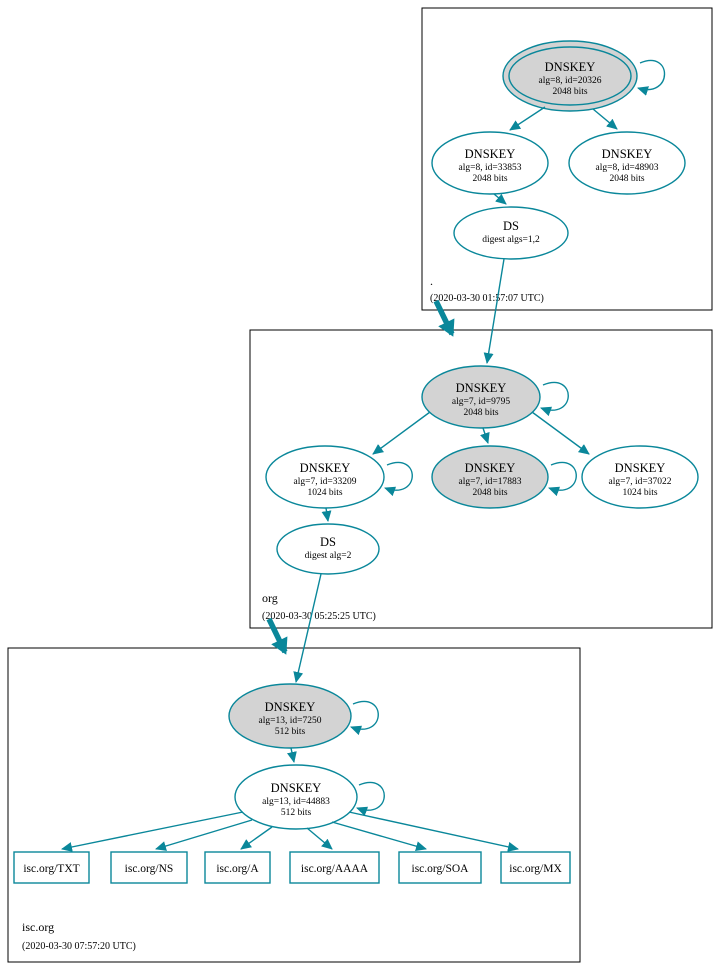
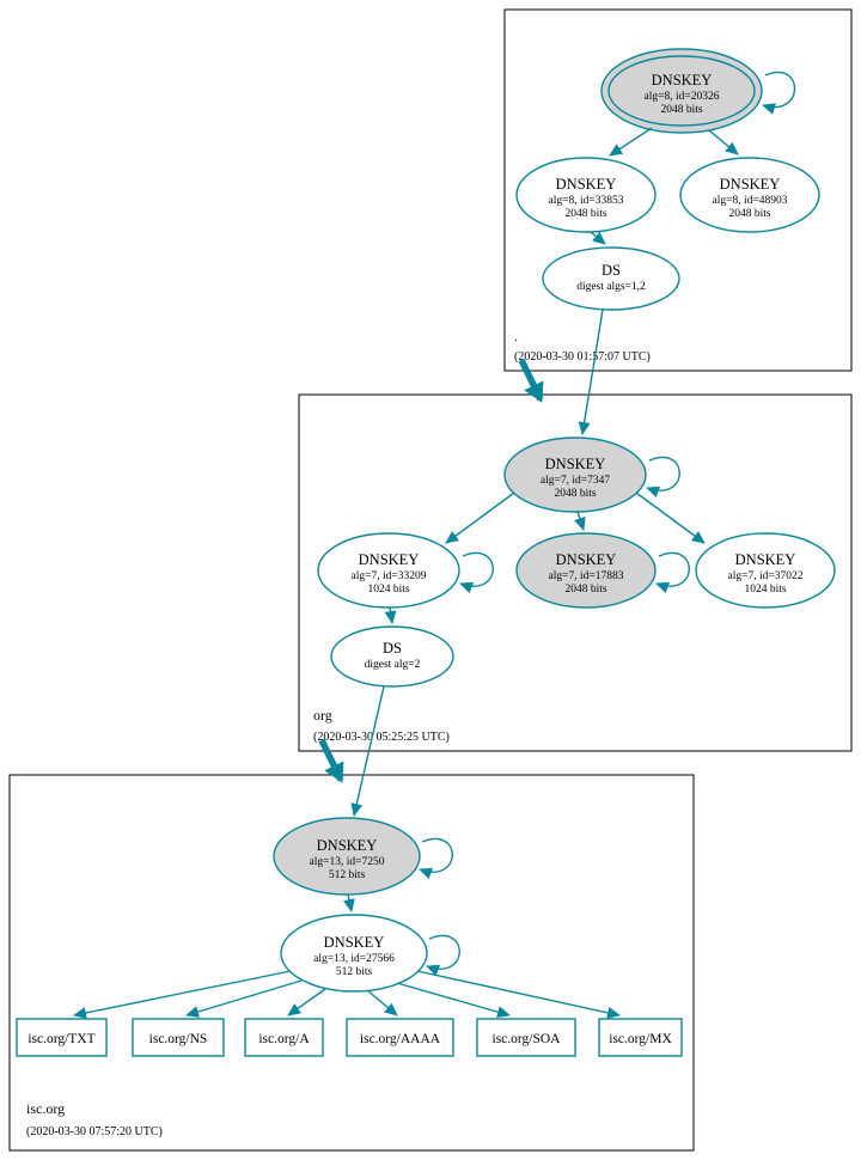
  .
  (2020-03-30 01:7:07 UTC)
  DNSKEY
  alg=8, id=20326
  2048 bits
  DNSKEY
  alg=8, id=33853
  2048 bits
  DNSKEY
  alg=8, id=48903
  2048 bits
  DS
  digest algs=1,2
  org
  (2020-03-30 05:25:25 UTC)
  DNSKEY
- alg=7, id=9795
+ alg=7, id=7347
  2048 bits
  DNSKEY
  alg=7, id=33209
  1024 bits
  DNSKEY
  alg=7, id=17883
  2048 bits
  DNSKEY
  alg=7, id=37022
  1024 bits
  DS
  digest alg=2
  isc.org
  (2020-03-30 07:57:20 UTC)
  DNSKEY
  alg=13, id=7250
  512 bits
  DNSKEY
- alg=13, id=44883
+ alg=13, id=27566
  512 bits
  isc.org/TXT
  isc.org/NS
  isc.org/A
  isc.org/AAAA
  isc.org/SOA
  isc.org/MX
